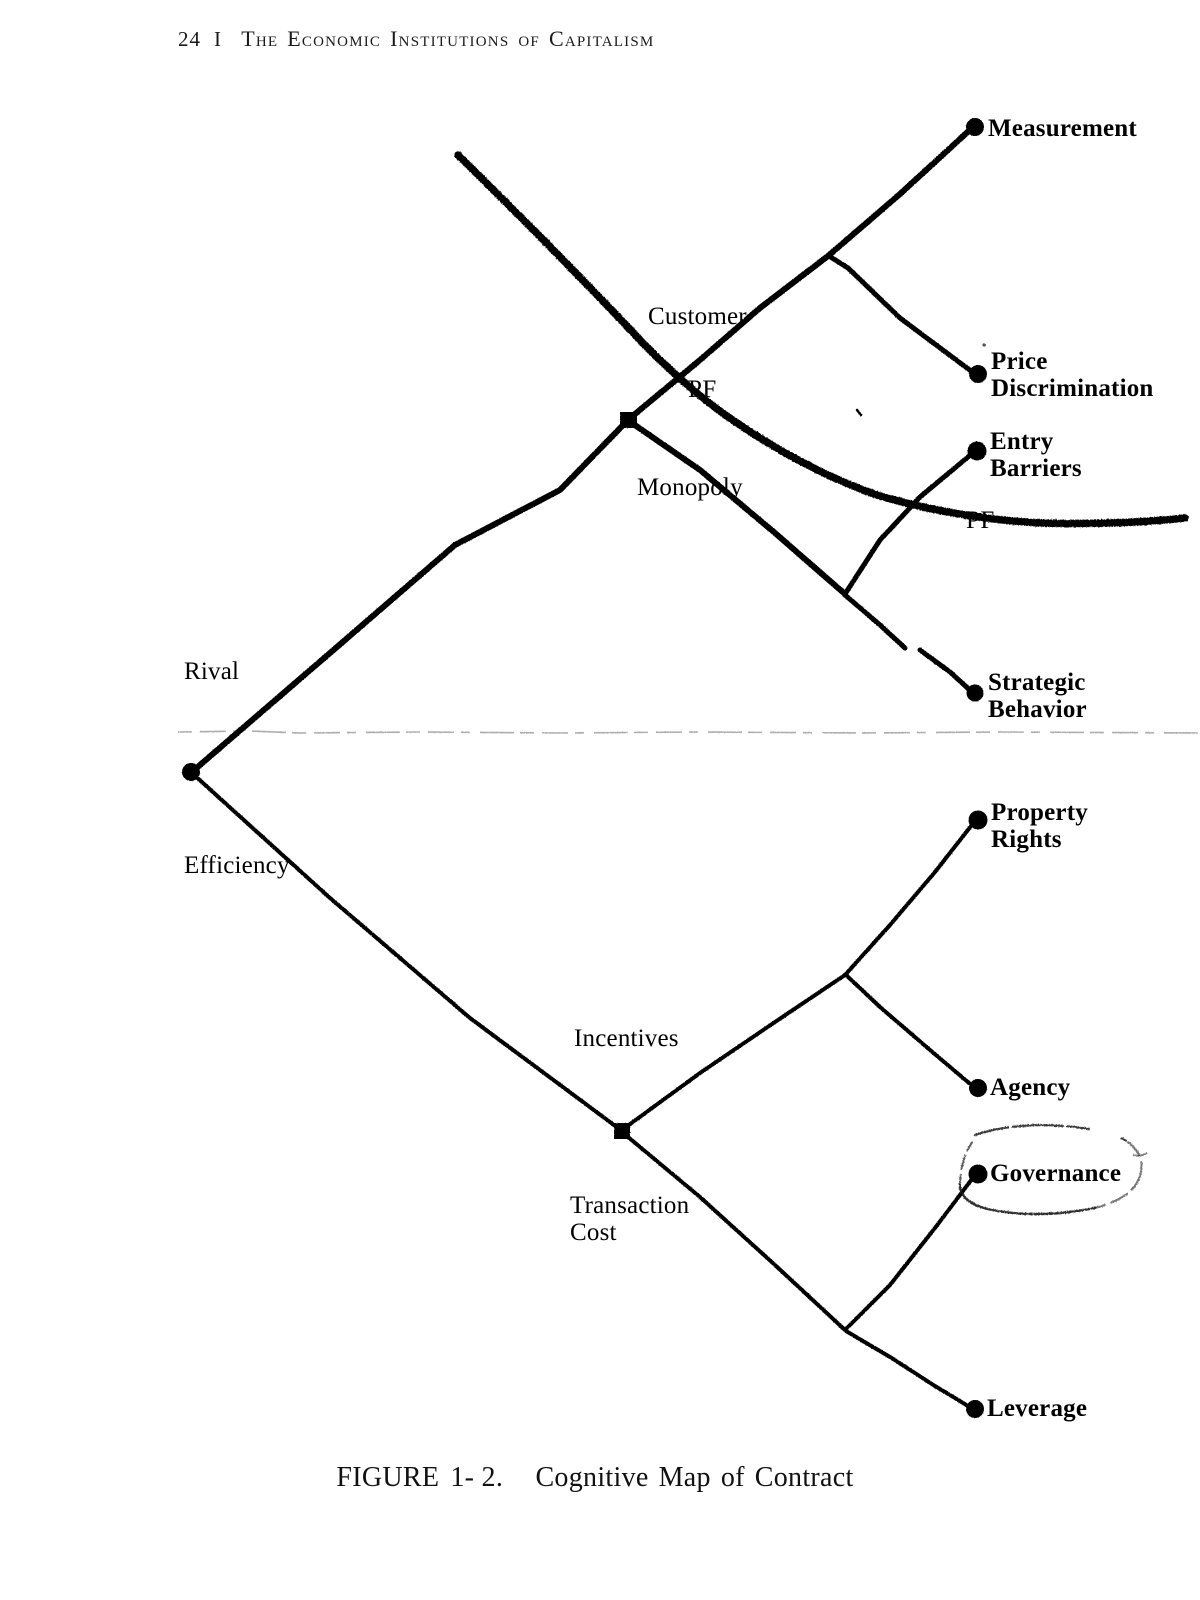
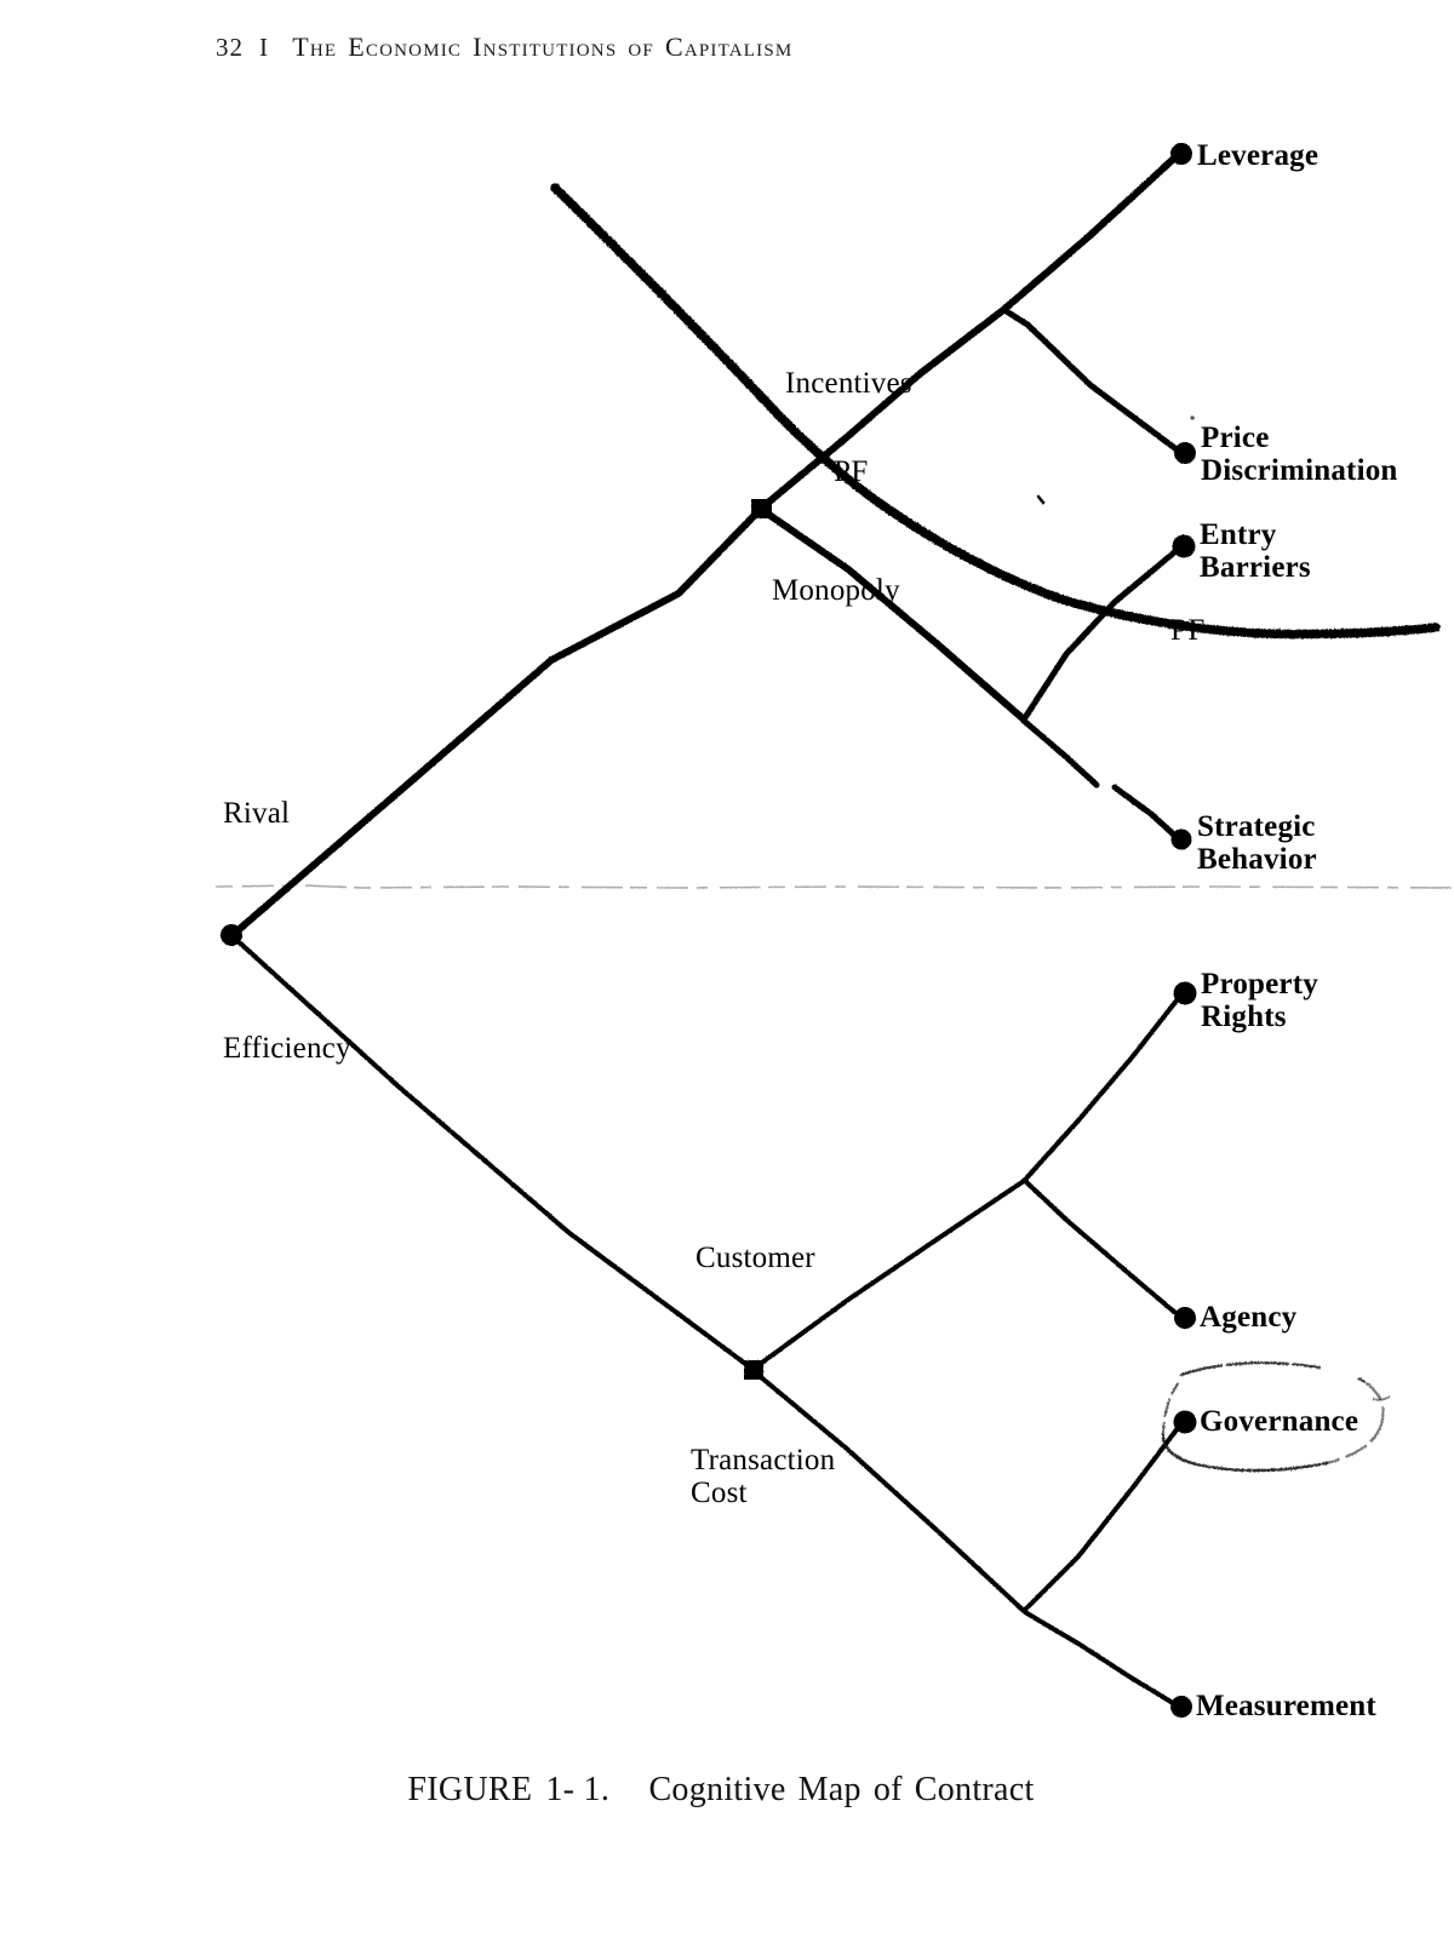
- 24 I The Economic Institutions of Capitalism
+ 32 I The Economic Institutions of Capitalism
  Rival
  Efficiency
- Customer
+ Incentives
  Monopoly
- Incentives
+ Customer
  Transaction
  Cost
  PF
  PF
- Measurement
+ Leverage
  Price
  Discrimination
  Entry
  Barriers
  Strategic
  Behavior
  Property
  Rights
  Agency
  Governance
- Leverage
+ Measurement
- FIGURE 1- 2. Cognitive Map of Contract
+ FIGURE 1- 1. Cognitive Map of Contract
